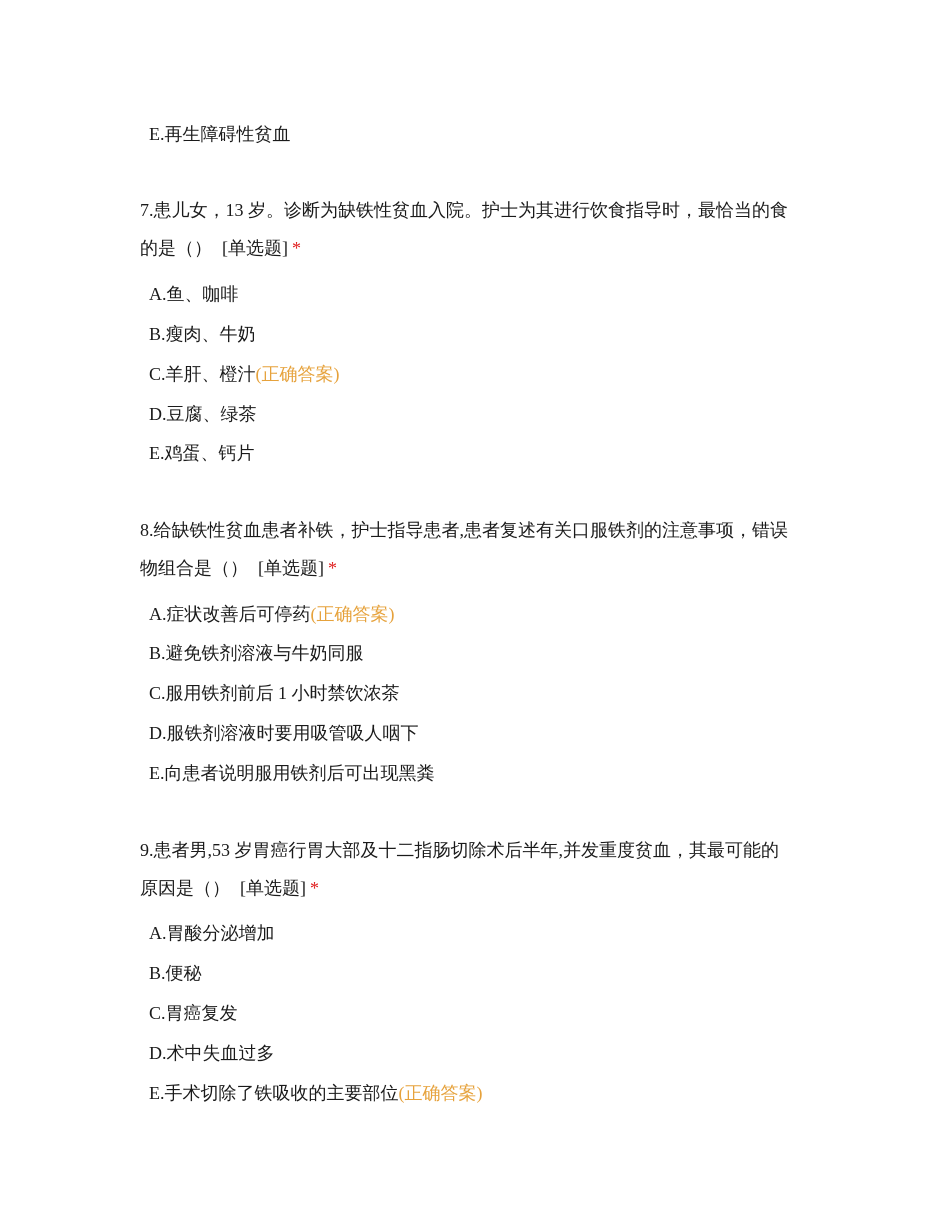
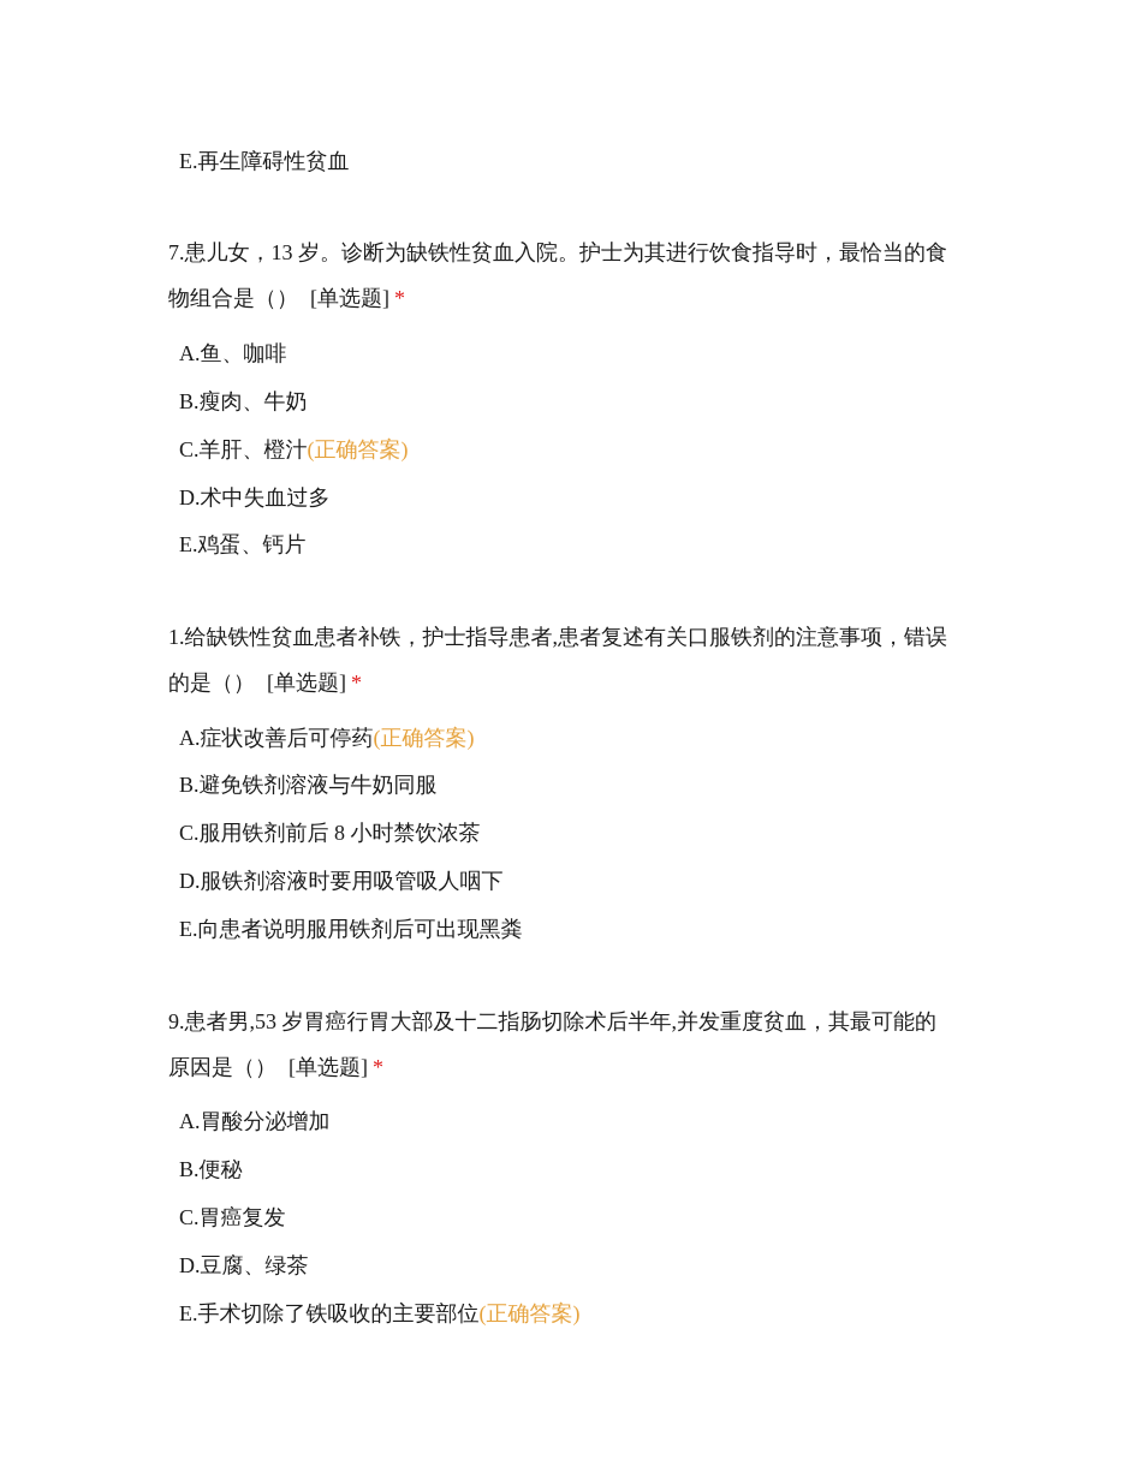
  E.再生障碍性贫血
  7.患儿女，13 岁。诊断为缺铁性贫血入院。护士为其进行饮食指导时，最恰当的食
- 的是（） [单选题] *
+ 物组合是（） [单选题] *
  A.鱼、咖啡
  B.瘦肉、牛奶
  C.羊肝、橙汁(正确答案)
- D.豆腐、绿茶
+ D.术中失血过多
  E.鸡蛋、钙片
- 8.给缺铁性贫血患者补铁，护士指导患者,患者复述有关口服铁剂的注意事项，错误
+ 1.给缺铁性贫血患者补铁，护士指导患者,患者复述有关口服铁剂的注意事项，错误
- 物组合是（） [单选题] *
+ 的是（） [单选题] *
  A.症状改善后可停药(正确答案)
  B.避免铁剂溶液与牛奶同服
- C.服用铁剂前后 1 小时禁饮浓茶
+ C.服用铁剂前后 8 小时禁饮浓茶
  D.服铁剂溶液时要用吸管吸人咽下
  E.向患者说明服用铁剂后可出现黑粪
  9.患者男,53 岁胃癌行胃大部及十二指肠切除术后半年,并发重度贫血，其最可能的
  原因是（） [单选题] *
  A.胃酸分泌增加
  B.便秘
  C.胃癌复发
- D.术中失血过多
+ D.豆腐、绿茶
  E.手术切除了铁吸收的主要部位(正确答案)
